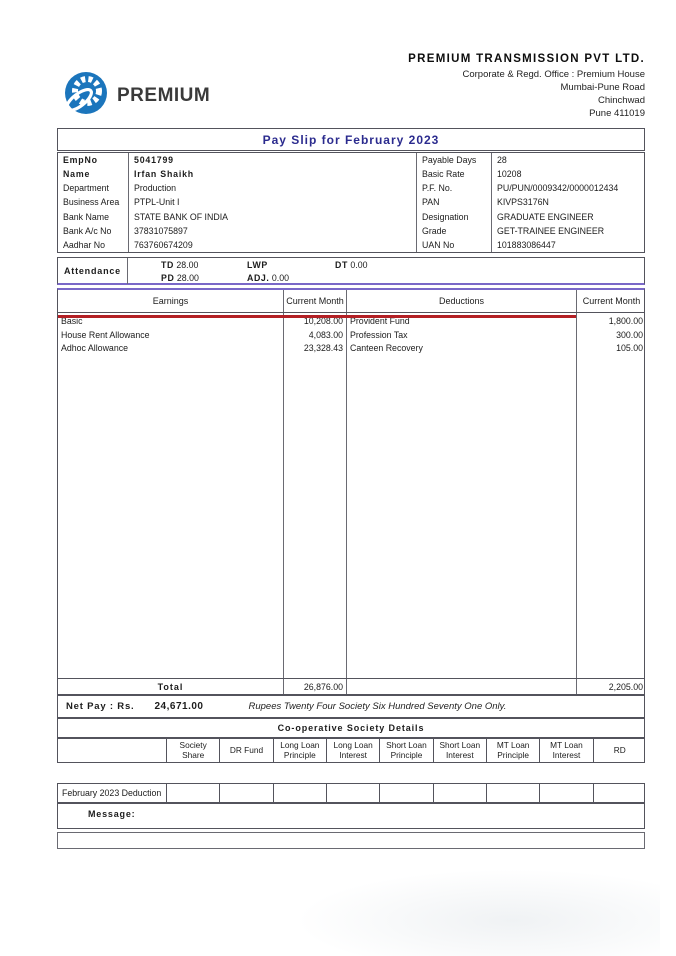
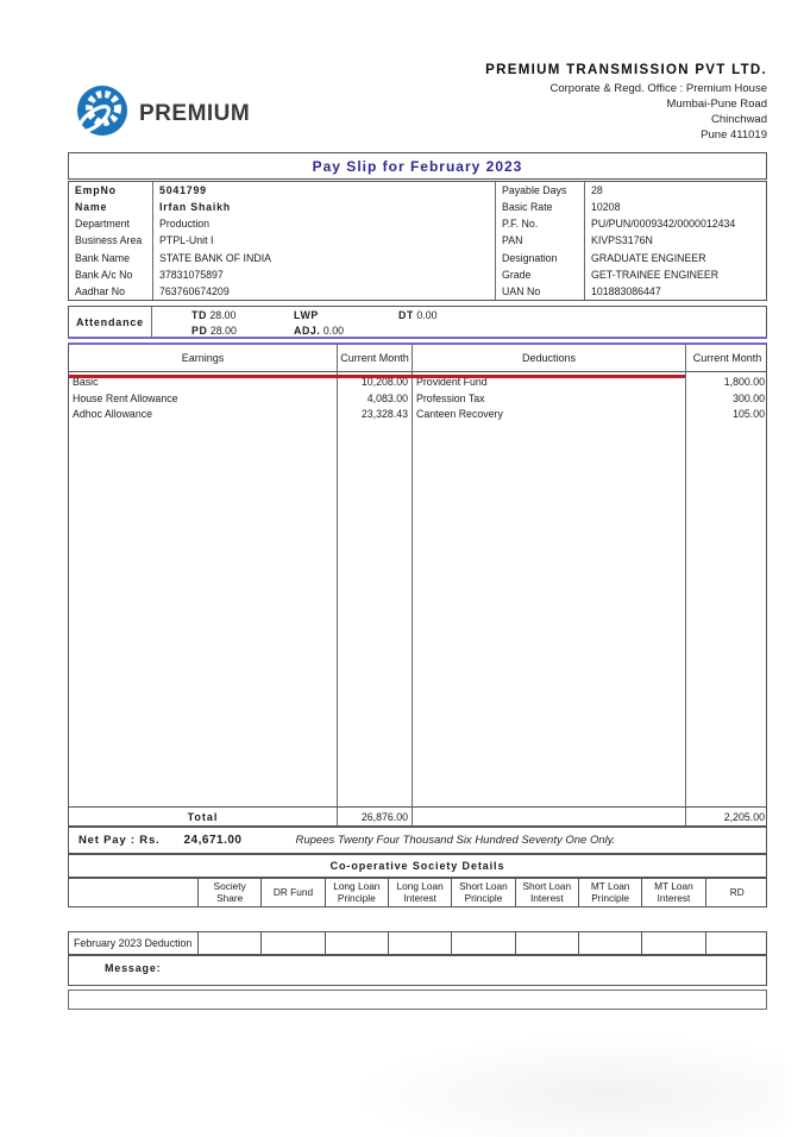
  PREMIUM
  PREMIUM TRANSMISSION PVT LTD.
  Corporate & Regd. Office : Premium House
  Mumbai-Pune Road
  Chinchwad
  Pune 411019
  Pay Slip for February 2023
  EmpNo
  5041799
  Payable Days
  28
  Name
  Irfan Shaikh
  Basic Rate
  10208
  Department
  Production
  P.F. No.
  PU/PUN/0009342/0000012434
  Business Area
  PTPL-Unit I
  PAN
  KIVPS3176N
  Bank Name
  STATE BANK OF INDIA
  Designation
  GRADUATE ENGINEER
  Bank A/c No
  37831075897
  Grade
  GET-TRAINEE ENGINEER
  Aadhar No
  763760674209
  UAN No
  101883086447
  Attendance
  TD 28.00 LWP DT 0.00
  PD 28.00 ADJ. 0.00
  Earnings
  Current Month
  Deductions
  Current Month
  Basic
  House Rent Allowance
  Adhoc Allowance
  10,208.00
  4,083.00
  23,328.43
  Provident Fund
  Profession Tax
  Canteen Recovery
  1,800.00
  300.00
  105.00
  Total
  26,876.00
  2,205.00
  Net Pay : Rs.
  24,671.00
- Rupees Twenty Four Society Six Hundred Seventy One Only.
+ Rupees Twenty Four Thousand Six Hundred Seventy One Only.
  Co-operative Society Details
  Society Share
  DR Fund
  Long Loan Principle
  Long Loan Interest
  Short Loan Principle
  Short Loan Interest
  MT Loan Principle
  MT Loan Interest
  RD
  February 2023 Deduction
  Message:
